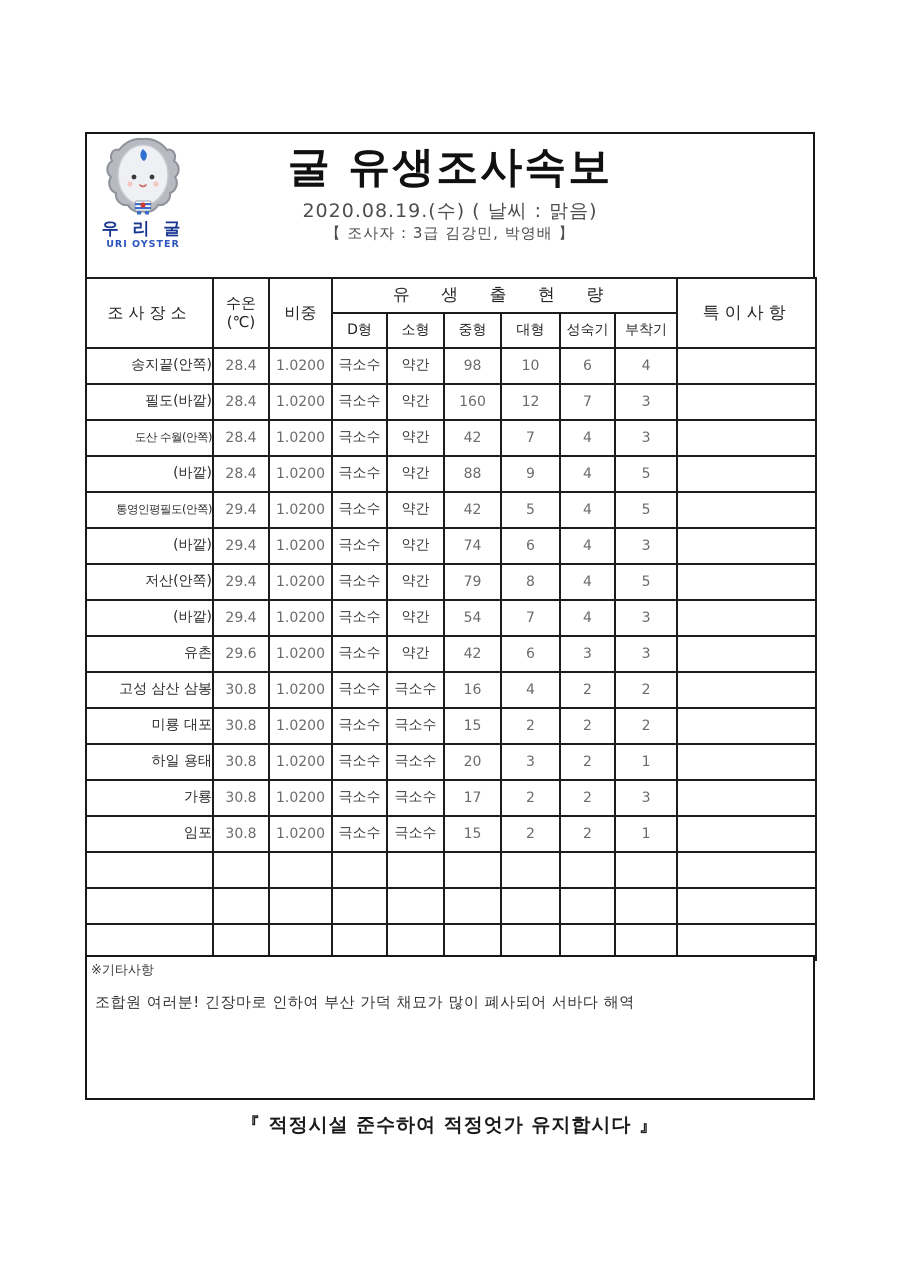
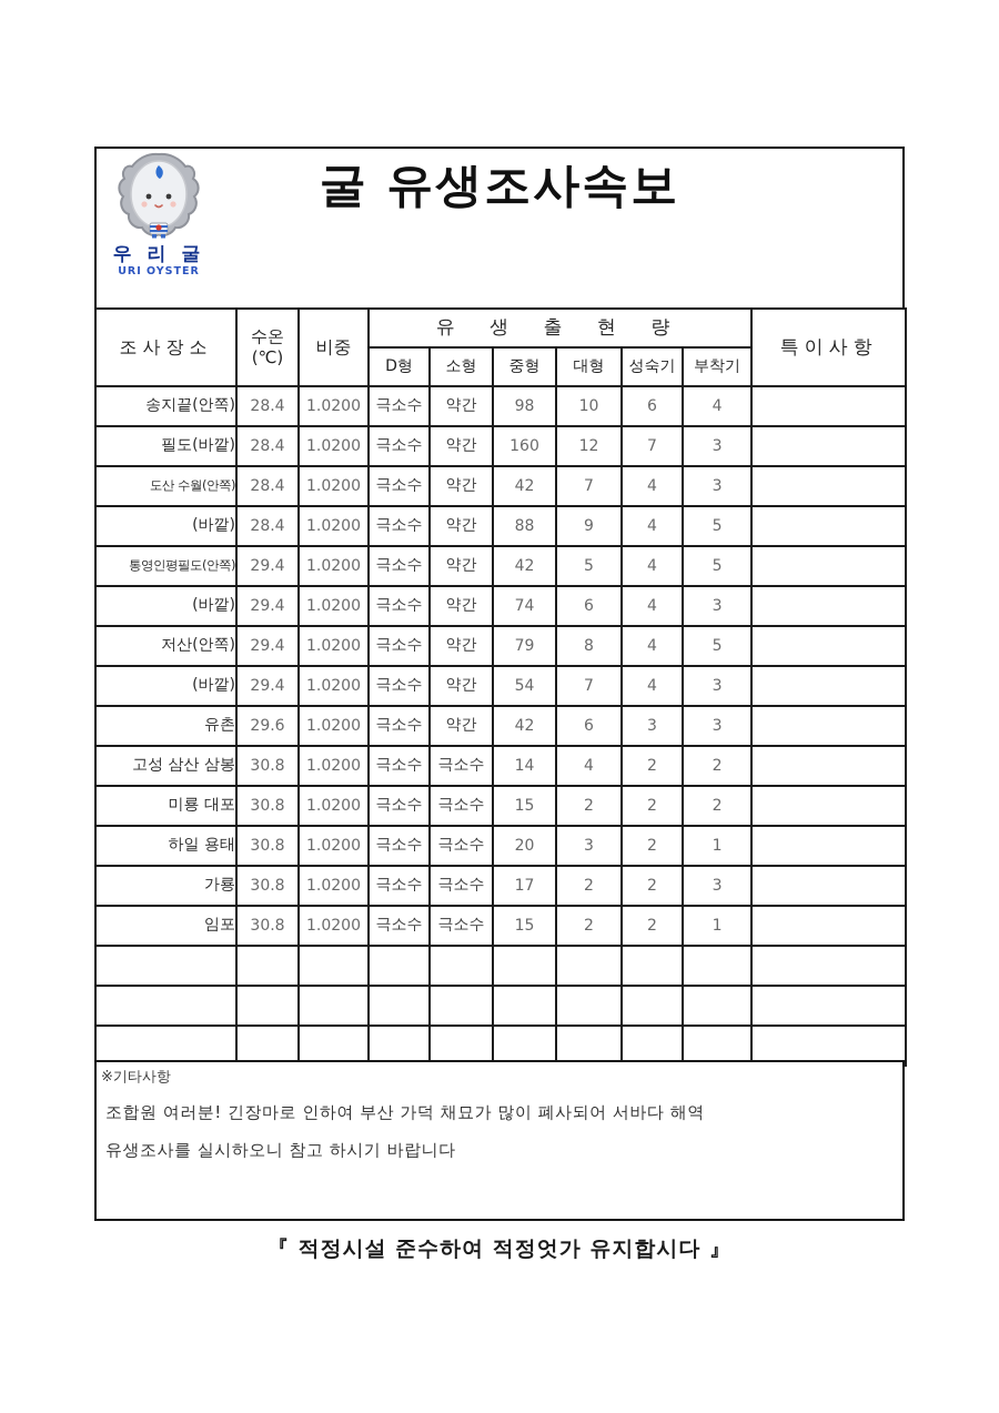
  우 리 굴
  URI OYSTER
  굴 유생조사속보
- 2020.08.19.(수) ( 날씨 : 맑음)
- 【 조사자 : 3급 김강민, 박영배 】
  조사장소	수온 (℃)	비중	유 생 출 현 량	특이사항
  D형	소형	중형	대형	성숙기	부착기
  송지끝(안쪽)	28.4	1.0200	극소수	약간	98	10	6	4
  필도(바깥)	28.4	1.0200	극소수	약간	160	12	7	3
  도산 수월(안쪽)	28.4	1.0200	극소수	약간	42	7	4	3
  (바깥)	28.4	1.0200	극소수	약간	88	9	4	5
  통영인평필도(안쪽)	29.4	1.0200	극소수	약간	42	5	4	5
  (바깥)	29.4	1.0200	극소수	약간	74	6	4	3
  저산(안쪽)	29.4	1.0200	극소수	약간	79	8	4	5
  (바깥)	29.4	1.0200	극소수	약간	54	7	4	3
  유촌	29.6	1.0200	극소수	약간	42	6	3	3
- 고성 삼산 삼봉	30.8	1.0200	극소수	극소수	16	4	2	2
+ 고성 삼산 삼봉	30.8	1.0200	극소수	극소수	14	4	2	2
  미룡 대포	30.8	1.0200	극소수	극소수	15	2	2	2
  하일 용태	30.8	1.0200	극소수	극소수	20	3	2	1
  가룡	30.8	1.0200	극소수	극소수	17	2	2	3
  임포	30.8	1.0200	극소수	극소수	15	2	2	1
  ※기타사항
  조합원 여러분! 긴장마로 인하여 부산 가덕 채묘가 많이 폐사되어 서바다 해역
+ 유생조사를 실시하오니 참고 하시기 바랍니다
  『 적정시설 준수하여 적정엇가 유지합시다 』
